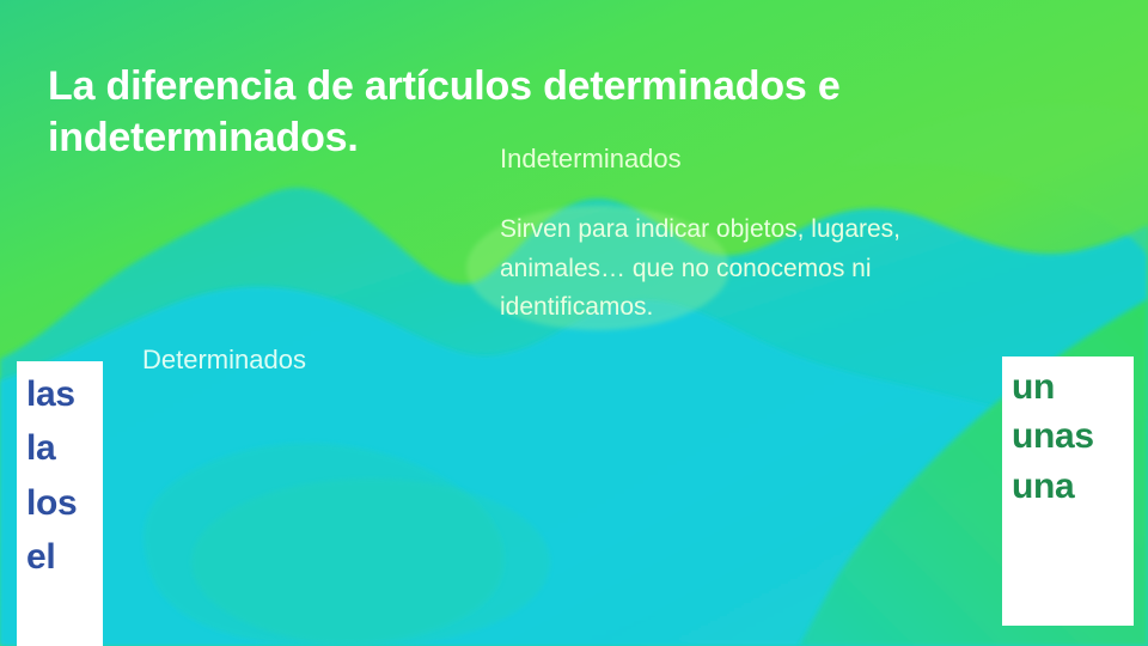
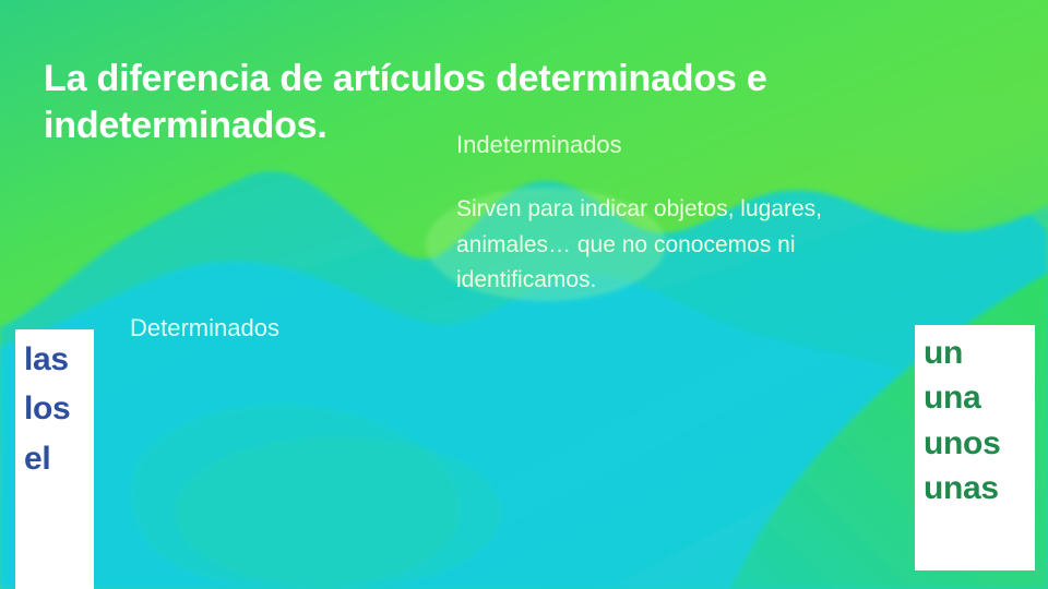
  La diferencia de artículos determinados e indeterminados.
  Indeterminados
  Sirven para indicar objetos, lugares, animales… que no conocemos ni identificamos.
  Determinados
  las
- la
  los
  el
  un
- unas
+ una
+ unos
- una
+ unas
